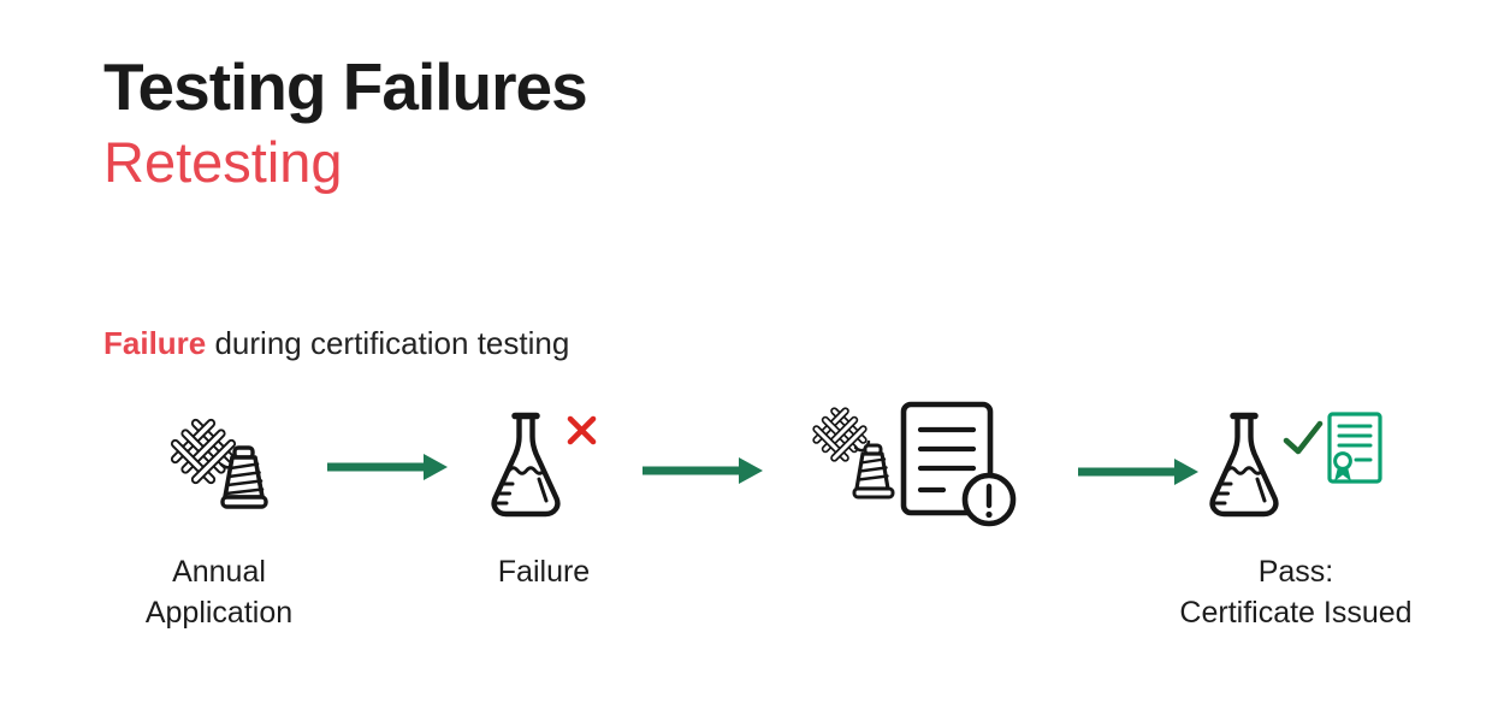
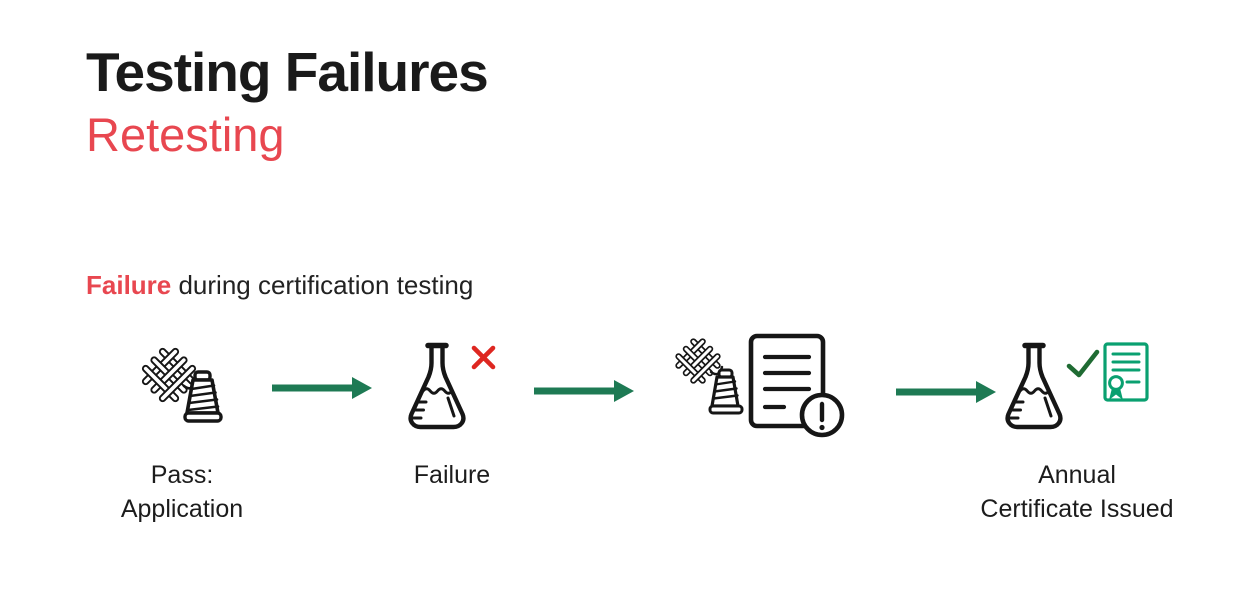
  Testing Failures
  Retesting
  Failure during certification testing
- Annual
+ Pass:
  Application
  Failure
- Pass:
+ Annual
  Certificate Issued
